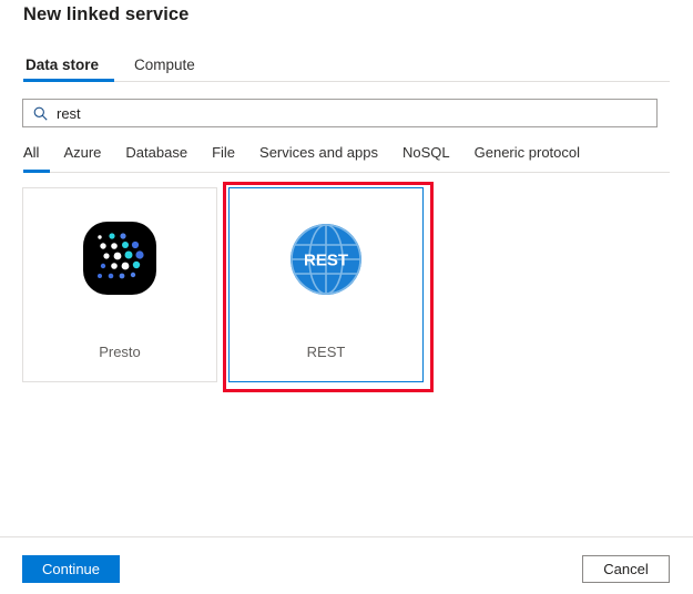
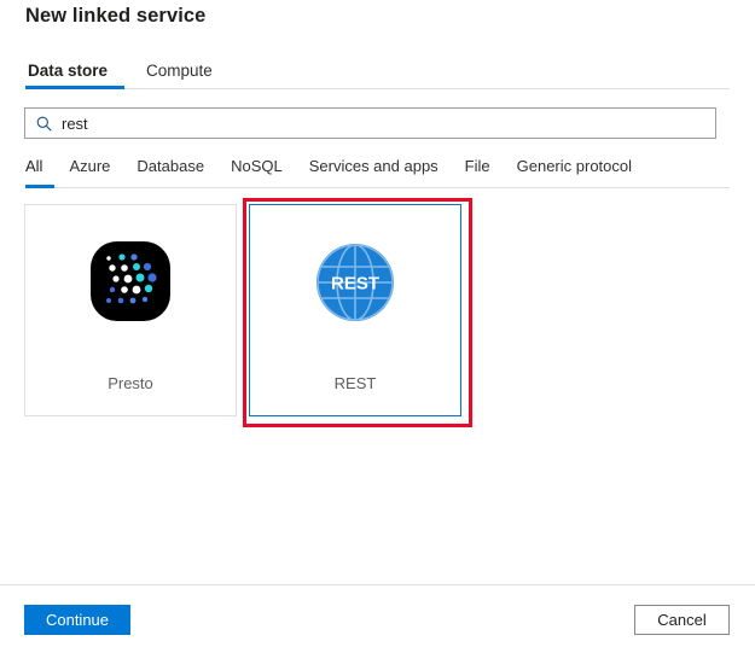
  New linked service
  Data store
  Compute
  rest
  All
  Azure
  Database
- File
+ NoSQL
  Services and apps
- NoSQL
+ File
  Generic protocol
  Presto
  REST
  REST
  Continue
  Cancel
